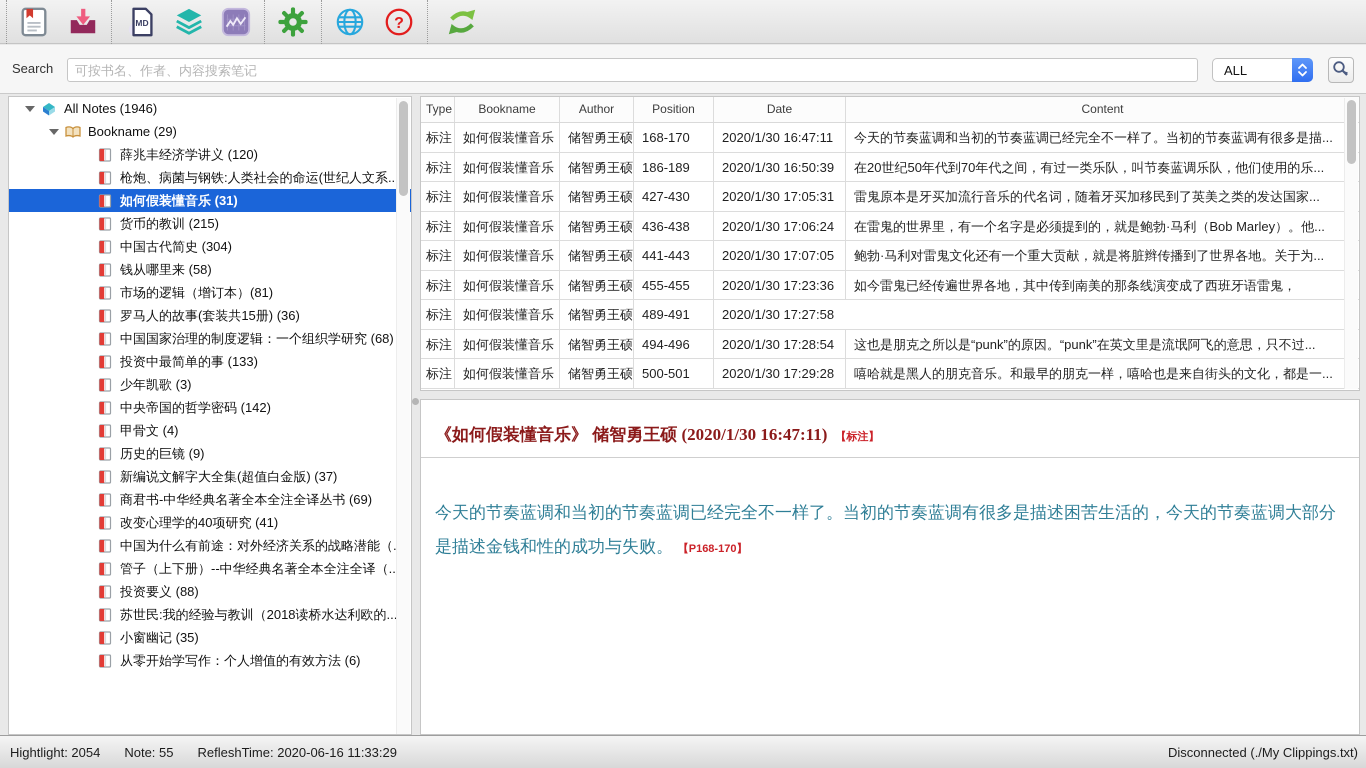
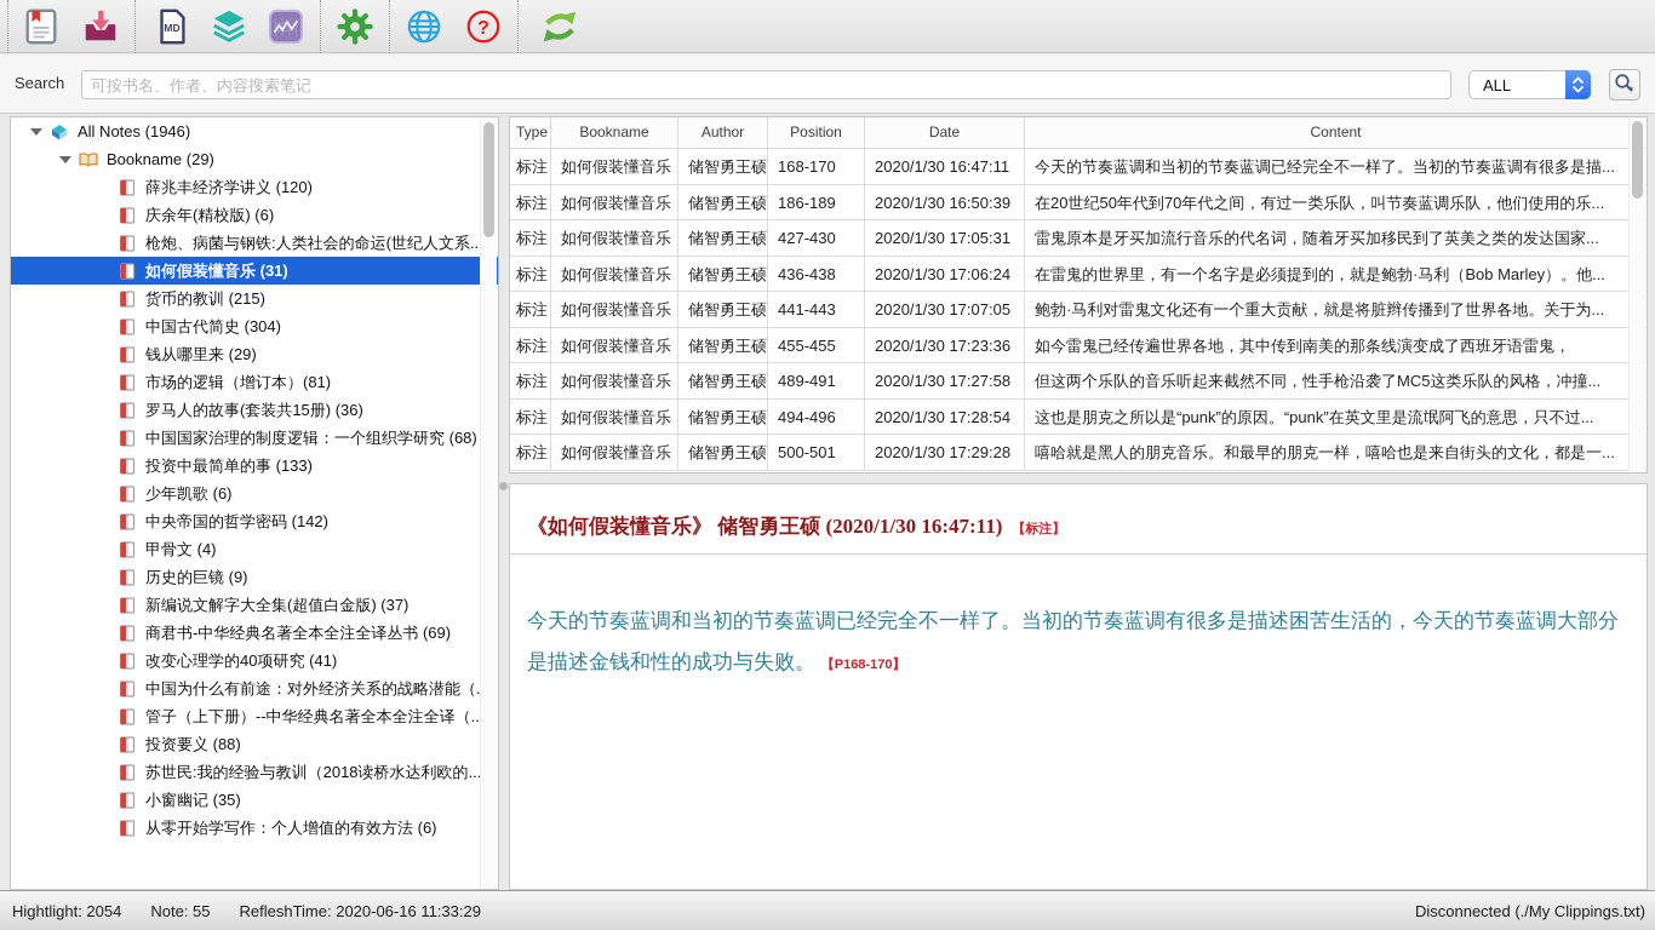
  MD
  ?
  Search
  可按书名、作者、内容搜索笔记
  ALL
  All Notes (1946)
  Bookname (29)
  薛兆丰经济学讲义 (120)
+ 庆余年(精校版) (6)
  枪炮、病菌与钢铁:人类社会的命运(世纪人文系..
  如何假装懂音乐 (31)
  货币的教训 (215)
  中国古代简史 (304)
- 钱从哪里来 (58)
+ 钱从哪里来 (29)
  市场的逻辑（增订本）(81)
  罗马人的故事(套装共15册) (36)
  中国国家治理的制度逻辑：一个组织学研究 (68)
  投资中最简单的事 (133)
- 少年凯歌 (3)
+ 少年凯歌 (6)
  中央帝国的哲学密码 (142)
  甲骨文 (4)
  历史的巨镜 (9)
  新编说文解字大全集(超值白金版) (37)
  商君书-中华经典名著全本全注全译丛书 (69)
  改变心理学的40项研究 (41)
  中国为什么有前途：对外经济关系的战略潜能（.
  管子（上下册）--中华经典名著全本全注全译（..
  投资要义 (88)
  苏世民:我的经验与教训（2018读桥水达利欧的..
  小窗幽记 (35)
  从零开始学写作：个人增值的有效方法 (6)
  Type
  Bookname
  Author
  Position
  Date
  Content
  标注
  如何假装懂音乐
  储智勇王硕
  168-170
  2020/1/30 16:47:11
  今天的节奏蓝调和当初的节奏蓝调已经完全不一样了。当初的节奏蓝调有很多是描...
  标注
  如何假装懂音乐
  储智勇王硕
  186-189
  2020/1/30 16:50:39
  在20世纪50年代到70年代之间，有过一类乐队，叫节奏蓝调乐队，他们使用的乐...
  标注
  如何假装懂音乐
  储智勇王硕
  427-430
  2020/1/30 17:05:31
  雷鬼原本是牙买加流行音乐的代名词，随着牙买加移民到了英美之类的发达国家...
  标注
  如何假装懂音乐
  储智勇王硕
  436-438
  2020/1/30 17:06:24
  在雷鬼的世界里，有一个名字是必须提到的，就是鲍勃·马利（Bob Marley）。他...
  标注
  如何假装懂音乐
  储智勇王硕
  441-443
  2020/1/30 17:07:05
  鲍勃·马利对雷鬼文化还有一个重大贡献，就是将脏辫传播到了世界各地。关于为...
  标注
  如何假装懂音乐
  储智勇王硕
  455-455
  2020/1/30 17:23:36
  如今雷鬼已经传遍世界各地，其中传到南美的那条线演变成了西班牙语雷鬼，
  标注
  如何假装懂音乐
  储智勇王硕
  489-491
  2020/1/30 17:27:58
+ 但这两个乐队的音乐听起来截然不同，性手枪沿袭了MC5这类乐队的风格，冲撞...
  标注
  如何假装懂音乐
  储智勇王硕
  494-496
  2020/1/30 17:28:54
  这也是朋克之所以是“punk”的原因。“punk”在英文里是流氓阿飞的意思，只不过...
  标注
  如何假装懂音乐
  储智勇王硕
  500-501
  2020/1/30 17:29:28
  嘻哈就是黑人的朋克音乐。和最早的朋克一样，嘻哈也是来自街头的文化，都是一...
  《如何假装懂音乐》 储智勇王硕 (2020/1/30 16:47:11) 【标注】
  今天的节奏蓝调和当初的节奏蓝调已经完全不一样了。当初的节奏蓝调有很多是描述困苦生活的，今天的节奏蓝调大部分是描述金钱和性的成功与失败。 【P168-170】
  Hightlight: 2054
  Note: 55
  RefleshTime: 2020-06-16 11:33:29
  Disconnected (./My Clippings.txt)
